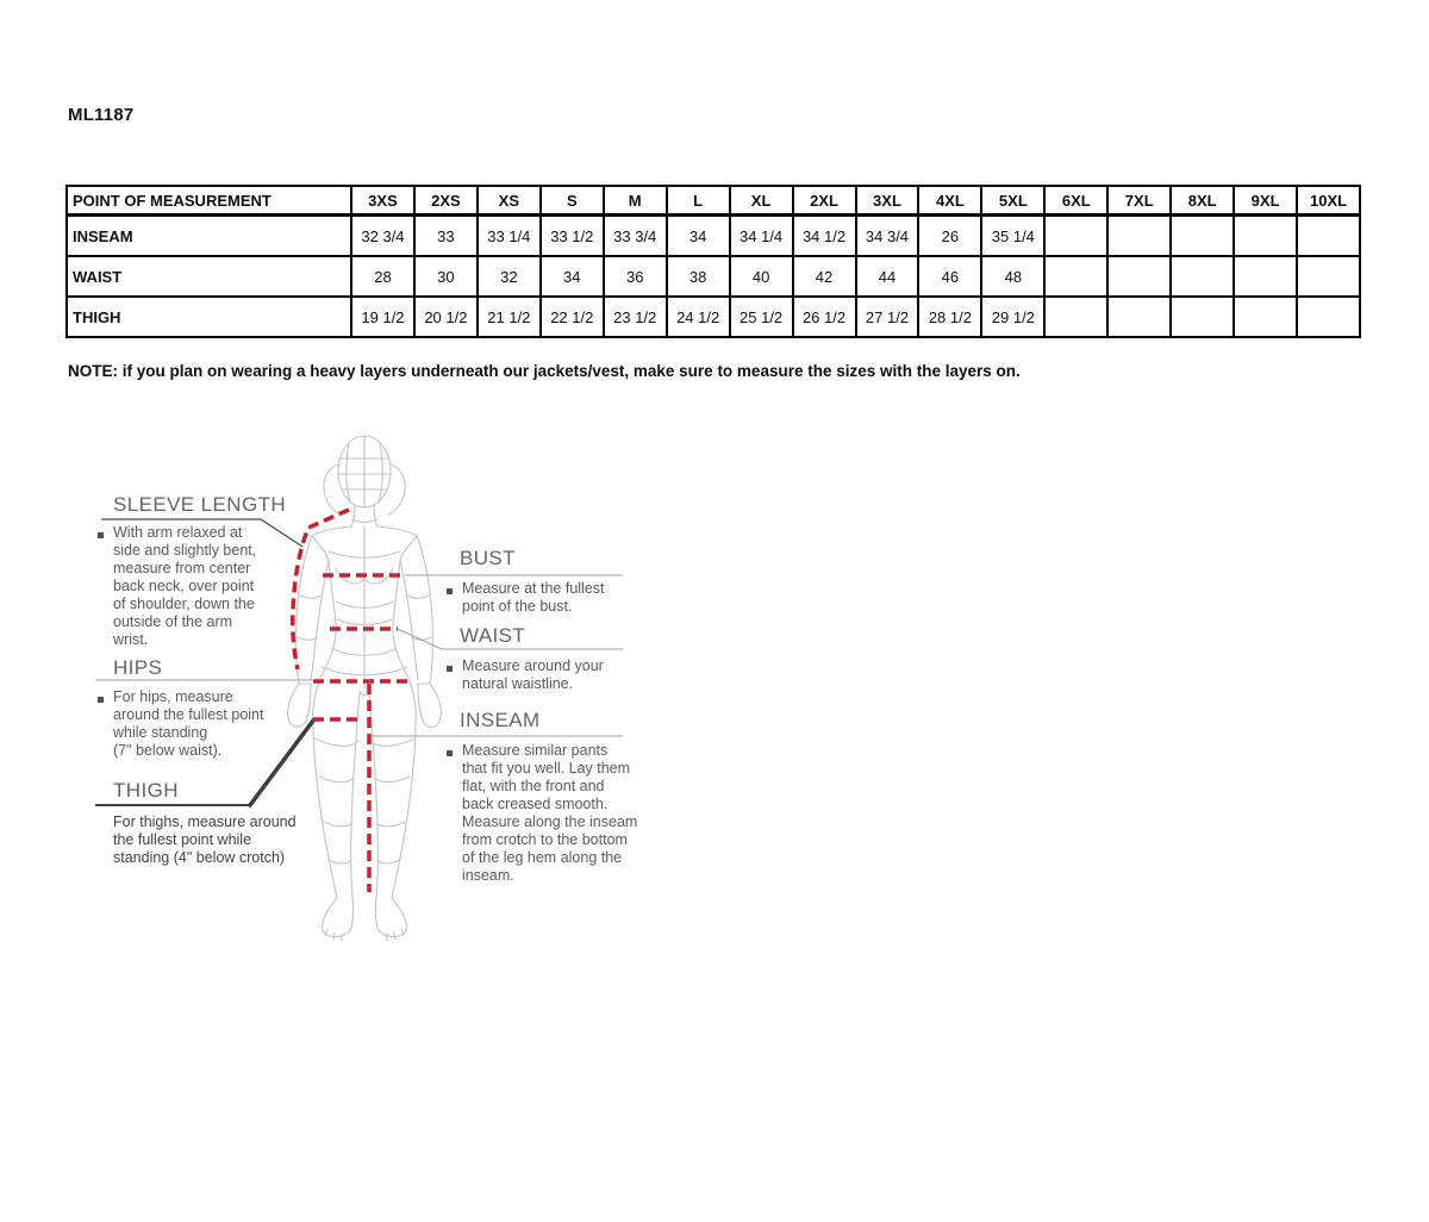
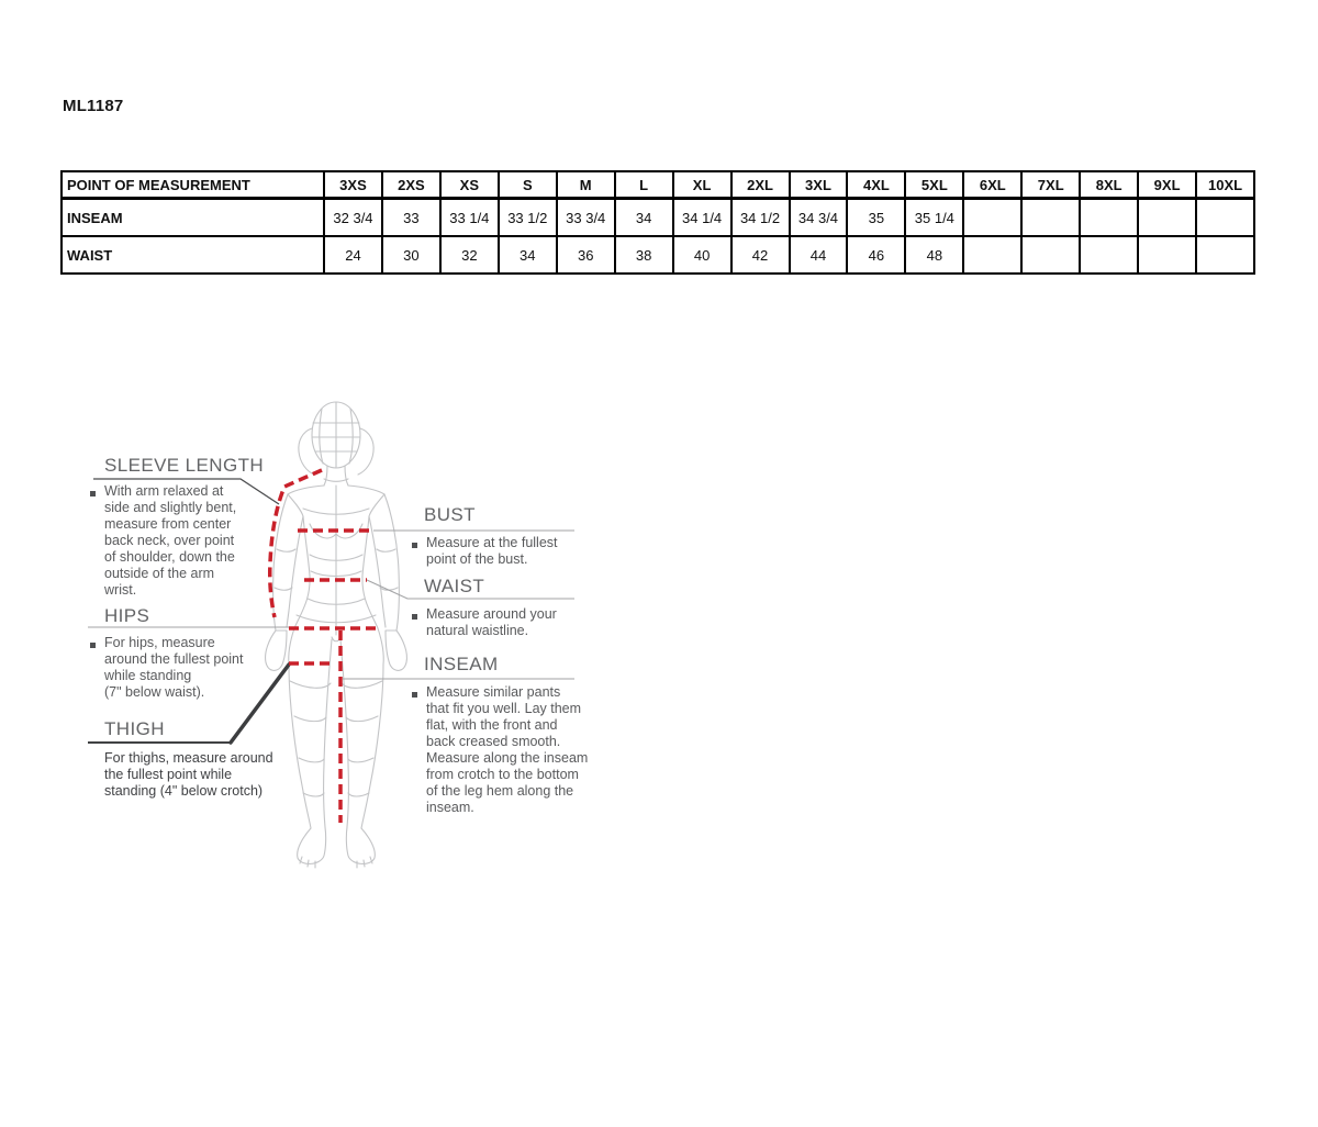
  ML1187
  POINT OF MEASUREMENT	3XS	2XS	XS	S	M	L	XL	2XL	3XL	4XL	5XL	6XL	7XL	8XL	9XL	10XL
- INSEAM	32 3/4	33	33 1/4	33 1/2	33 3/4	34	34 1/4	34 1/2	34 3/4	26	35 1/4
+ INSEAM	32 3/4	33	33 1/4	33 1/2	33 3/4	34	34 1/4	34 1/2	34 3/4	35	35 1/4
- WAIST	28	30	32	34	36	38	40	42	44	46	48
+ WAIST	24	30	32	34	36	38	40	42	44	46	48
- THIGH	19 1/2	20 1/2	21 1/2	22 1/2	23 1/2	24 1/2	25 1/2	26 1/2	27 1/2	28 1/2	29 1/2
- NOTE: if you plan on wearing a heavy layers underneath our jackets/vest, make sure to measure the sizes with the layers on.
  SLEEVE LENGTH
  With arm relaxed at
  side and slightly bent,
  measure from center
  back neck, over point
  of shoulder, down the
  outside of the arm
  wrist.
  HIPS
  For hips, measure
  around the fullest point
  while standing
  (7" below waist).
  THIGH
  For thighs, measure around
  the fullest point while
  standing (4" below crotch)
  BUST
  Measure at the fullest
  point of the bust.
  WAIST
  Measure around your
  natural waistline.
  INSEAM
  Measure similar pants
  that fit you well. Lay them
  flat, with the front and
  back creased smooth.
  Measure along the inseam
  from crotch to the bottom
  of the leg hem along the
  inseam.
